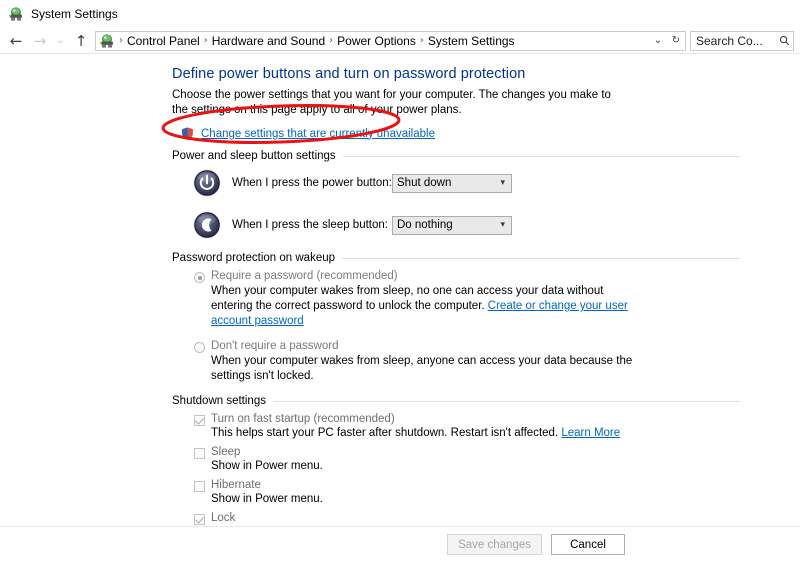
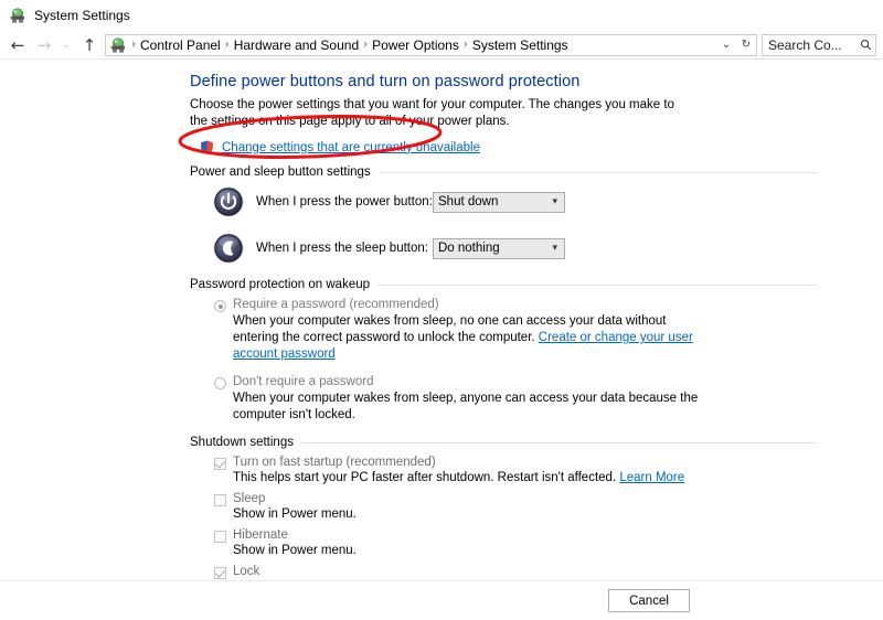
  System Settings
  ←
  →
  ⌄
  ↑
  ›
  Control Panel
  ›
  Hardware and Sound
  ›
  Power Options
  ›
  System Settings
  ⌄
  ↻
  Search Co...
  Define power buttons and turn on password protection
  Choose the power settings that you want for your computer. The changes you make to the settin this page apply to all our power plans.
  Change settings that are curre unavailable
  Power and sleep button settings
  When I press the power button:
  Shut down
  ▾
  When I press the sleep button:
  Do nothing
  ▾
  Password protection on wakeup
  Require a password (recommended)
  When your computer wakes from sleep, no one can access your data without entering the correct password to unlock the computer. Create or change your user account password
  Don't require a password
- When your computer wakes from sleep, anyone can access your data because the settings isn't locked.
+ When your computer wakes from sleep, anyone can access your data because the computer isn't locked.
  Shutdown settings
  Turn on fast startup (recommended)
  This helps start your PC faster after shutdown. Restart isn't affected. Learn More
  Sleep
  Show in Power menu.
  Hibernate
  Show in Power menu.
  Lock
- Save changes
  Cancel
